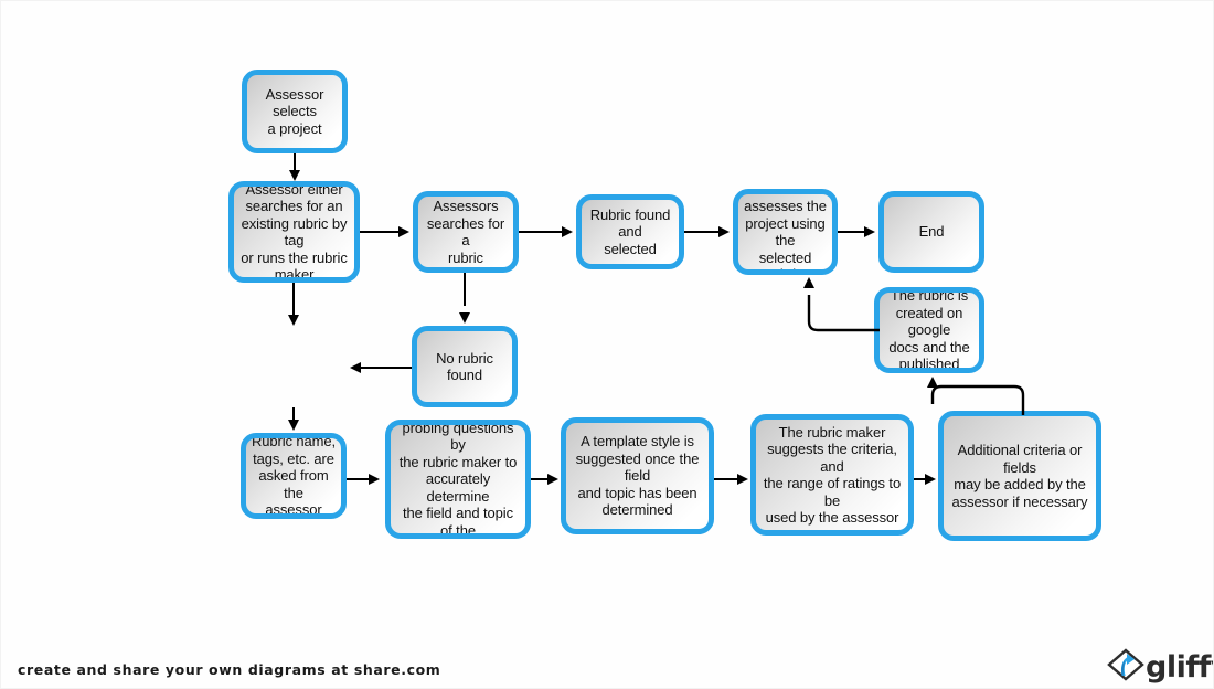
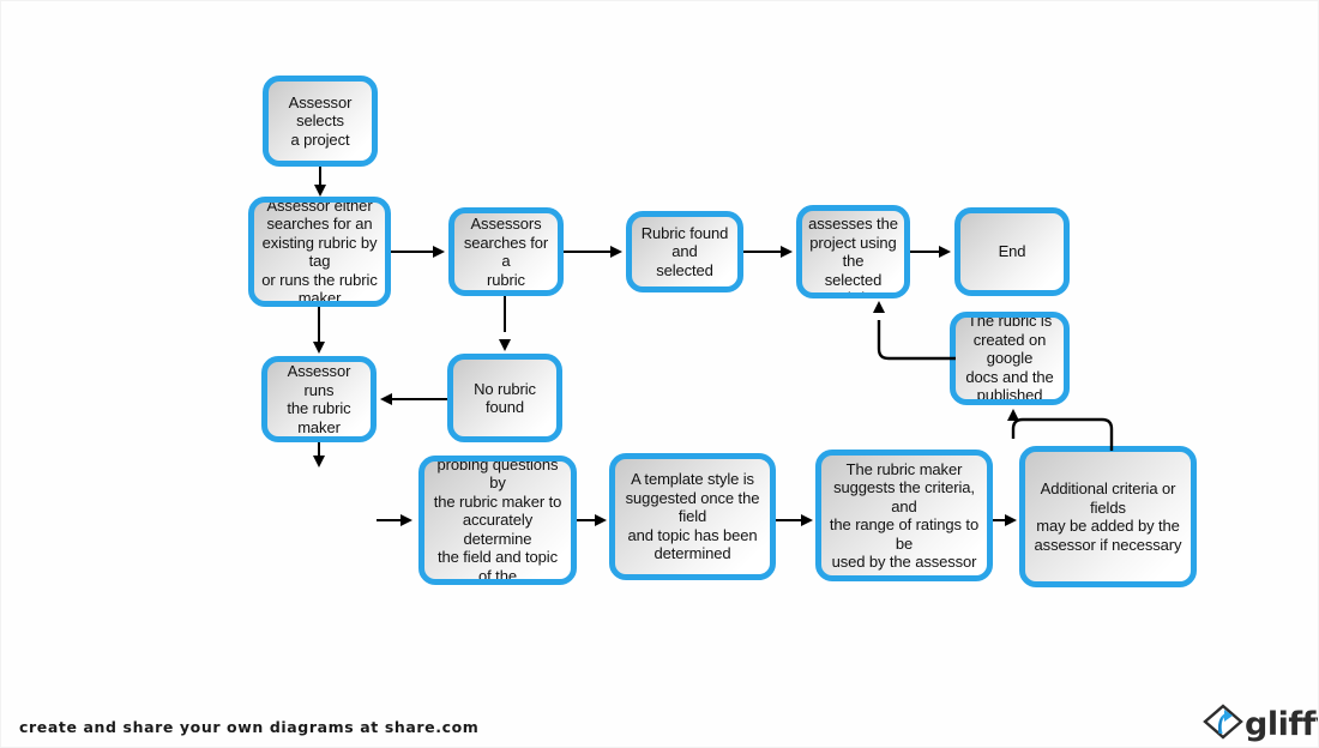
  Assessor selects
  a project
  Assessor either
  searches for an
  existing rubric by tag
  or runs the rubric
  maker
  Assessors
  searches for a
  rubric
  Rubric found and
  selected
  assesses the
  project using the
  End
  The rubric is
  created on google
  docs and the
  published
+ Assessor runs
+ the rubric maker
  No rubric found
- Rubric name,
- tags, etc. are
- asked from the
- assessor
  probing questions by
  the rubric maker to
  accurately determine
  the field and topic of the
  A template style is
  suggested once the field
  and topic has been
  determined
  The rubric maker
  suggests the criteria, and
  the range of ratings to be
  used by the assessor
  Additional criteria or fields
  may be added by the
  assessor if necessary
  create and share your own diagrams at share.com
  gliff
